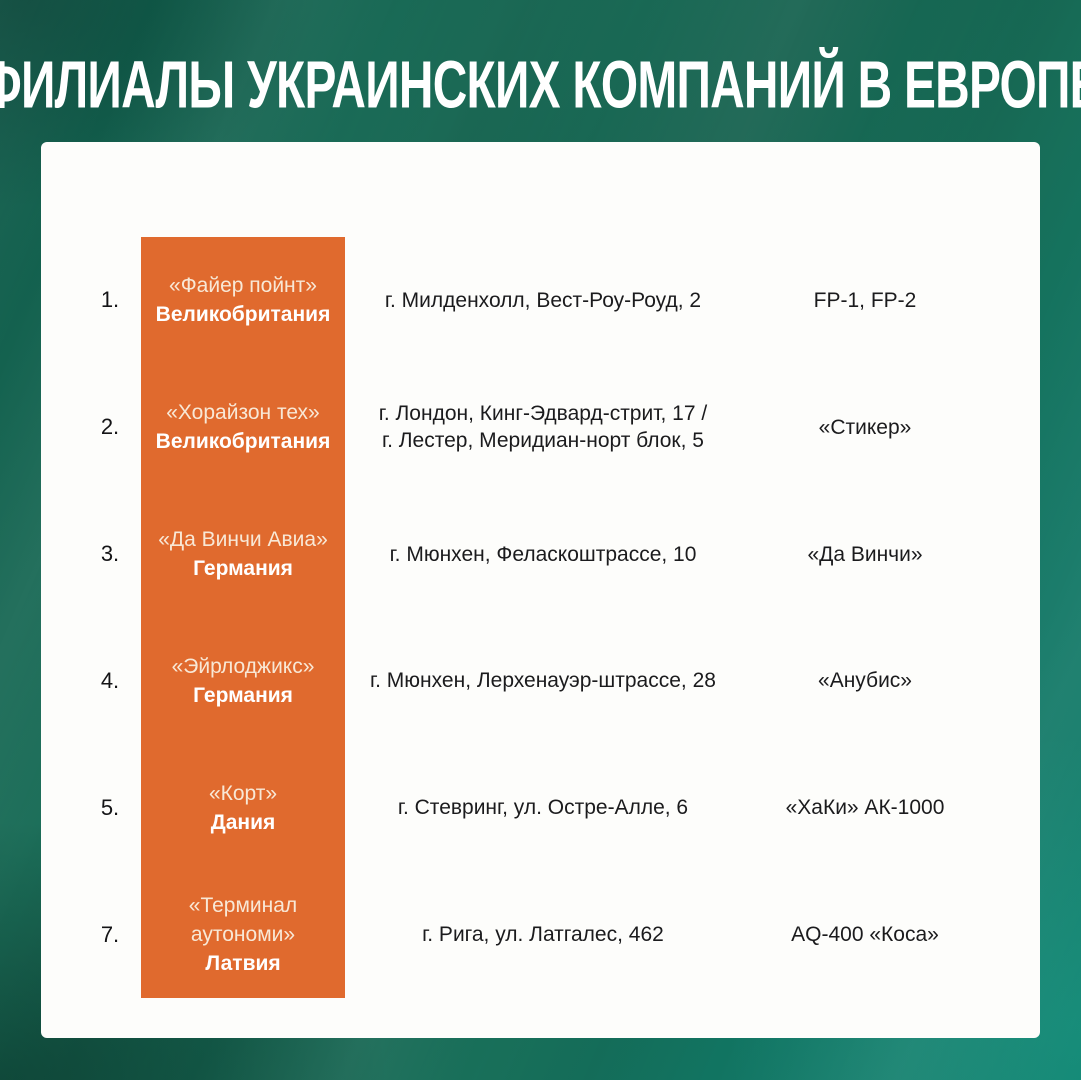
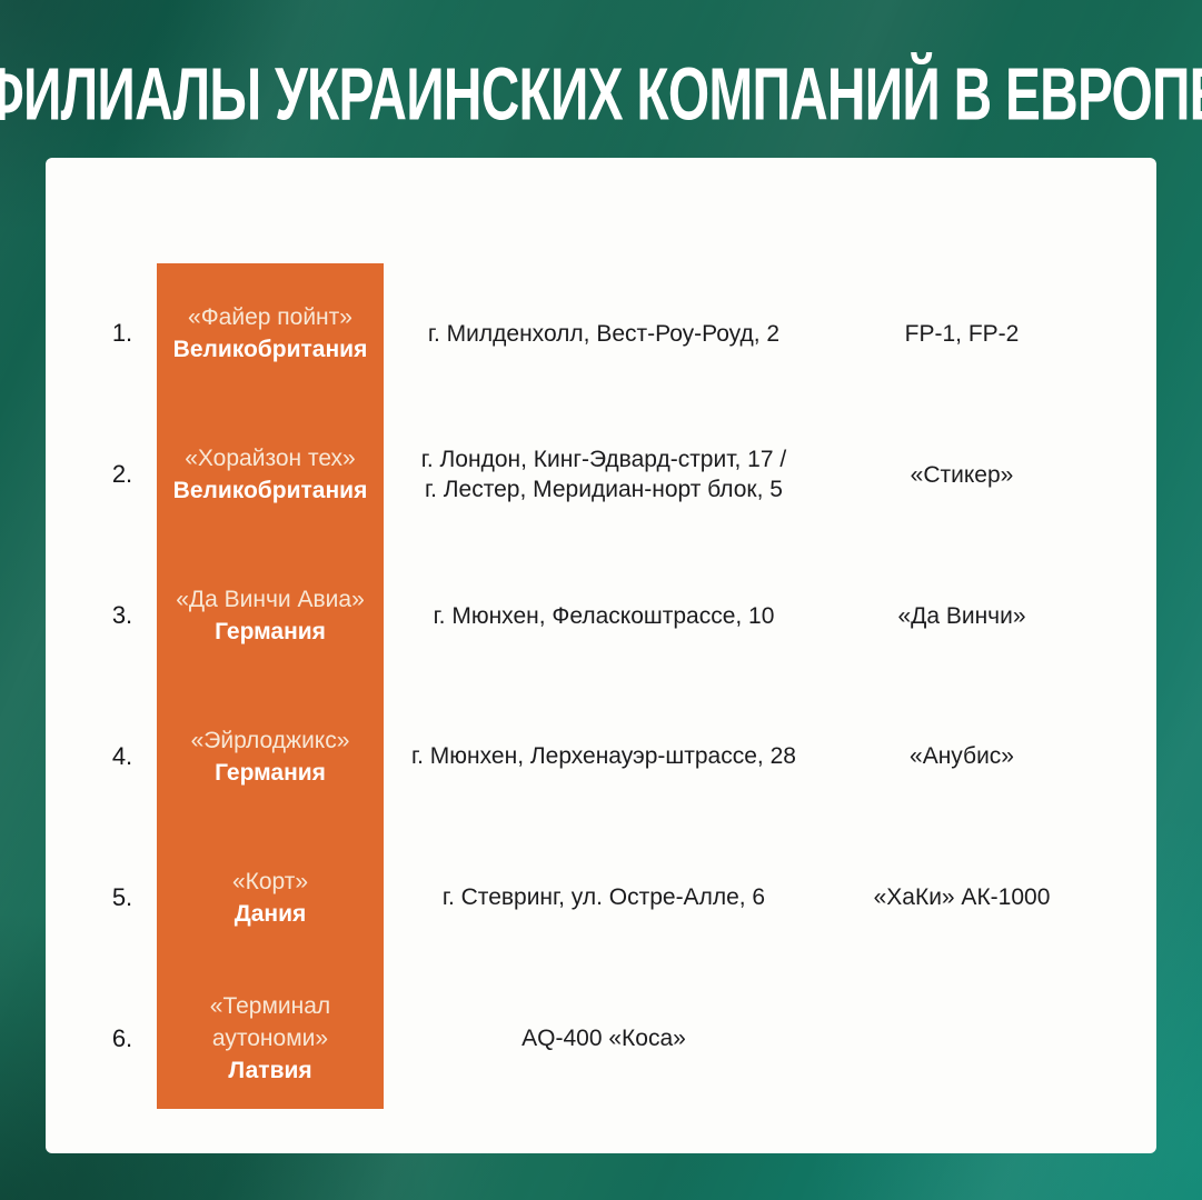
  ФИЛИАЛЫ УКРАИНСКИХ КОМПАНИЙ В ЕВРОП
  1.
  «Файер пойнт»
  Великобритания
  г. Милденхолл, Вест-Роу-Роуд, 2
  FP-1, FP-2
  2.
  «Хорайзон тех»
  Великобритания
  г. Лондон, Кинг-Эдвард-стрит, 17 /
  г. Лестер, Меридиан-норт блок, 5
  «Стикер»
  3.
  «Да Винчи Авиа»
  Германия
  г. Мюнхен, Феласкоштрассе, 10
  «Да Винчи»
  4.
  «Эйрлоджикс»
  Германия
  г. Мюнхен, Лерхенауэр-штрассе, 28
  «Анубис»
  5.
  «Корт»
  Дания
  г. Стевринг, ул. Остре-Алле, 6
  «ХаКи» АК-1000
- 7.
+ 6.
  «Терминал
  аутономи»
  Латвия
- г. Рига, ул. Латгалес, 462
  AQ-400 «Коса»
